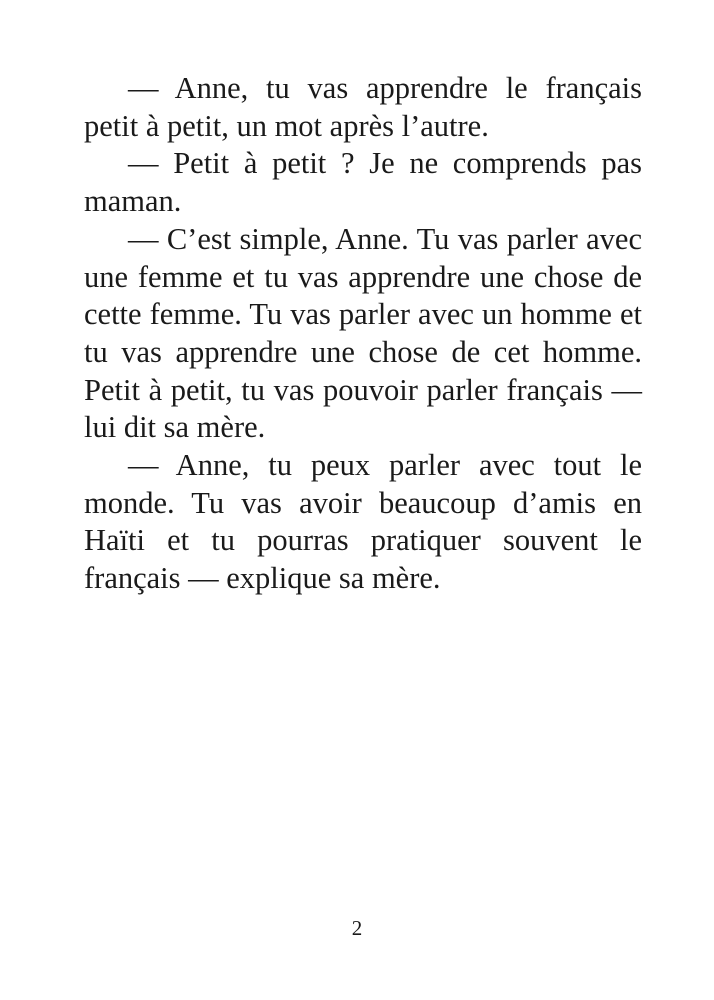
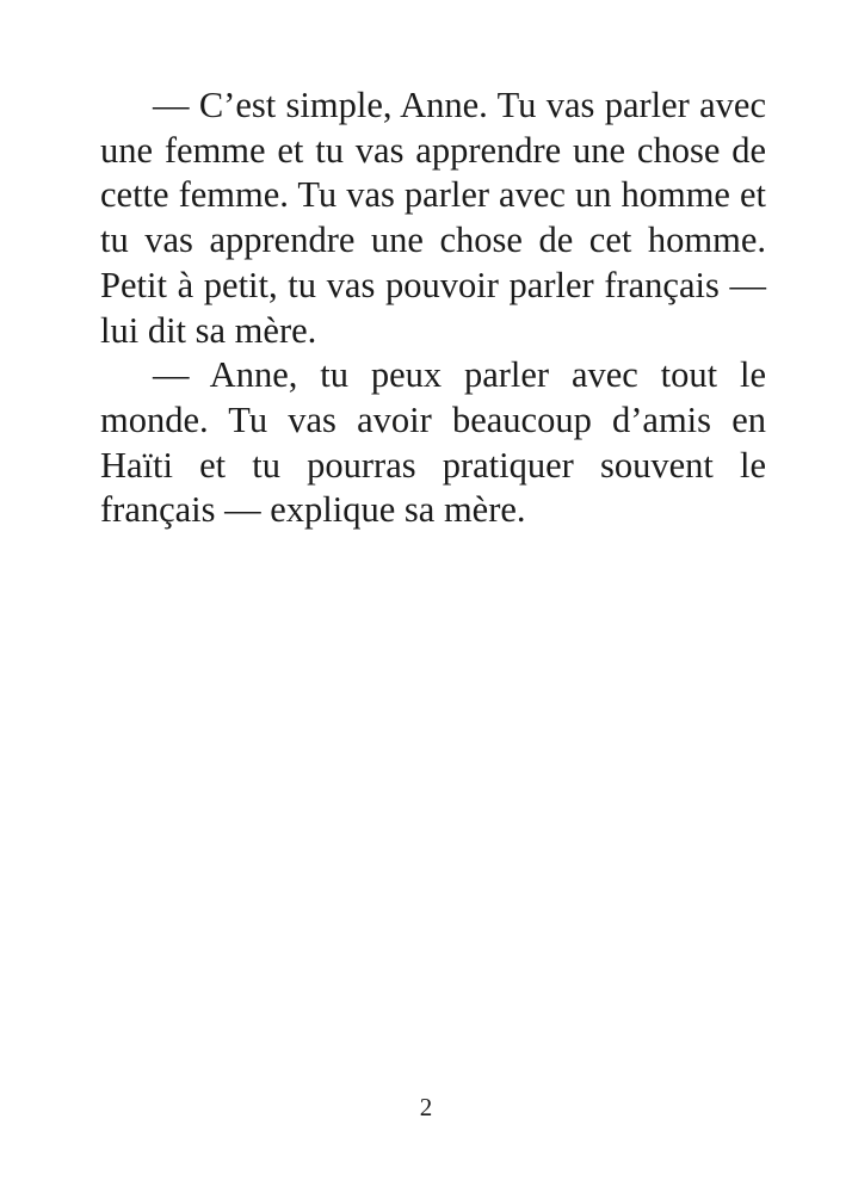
- — Anne, tu vas apprendre le français petit à petit, un mot après l’autre.
- — Petit à petit ? Je ne comprends pas maman.
  — C’est simple, Anne. Tu vas parler avec une femme et tu vas apprendre une chose de cette femme. Tu vas parler avec un homme et tu vas apprendre une chose de cet homme. Petit à petit, tu vas pouvoir parler français — lui dit sa mère.
  — Anne, tu peux parler avec tout le monde. Tu vas avoir beaucoup d’amis en Haïti et tu pourras pratiquer souvent le français — explique sa mère.
  2
